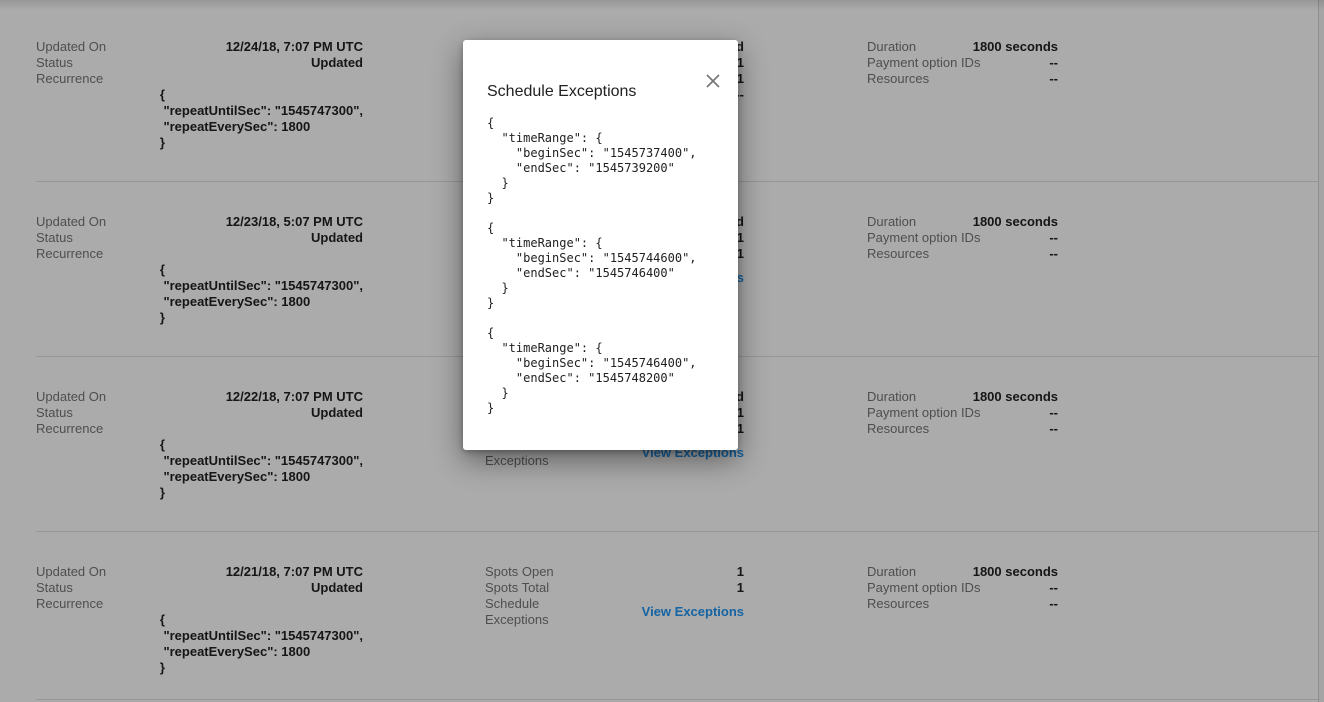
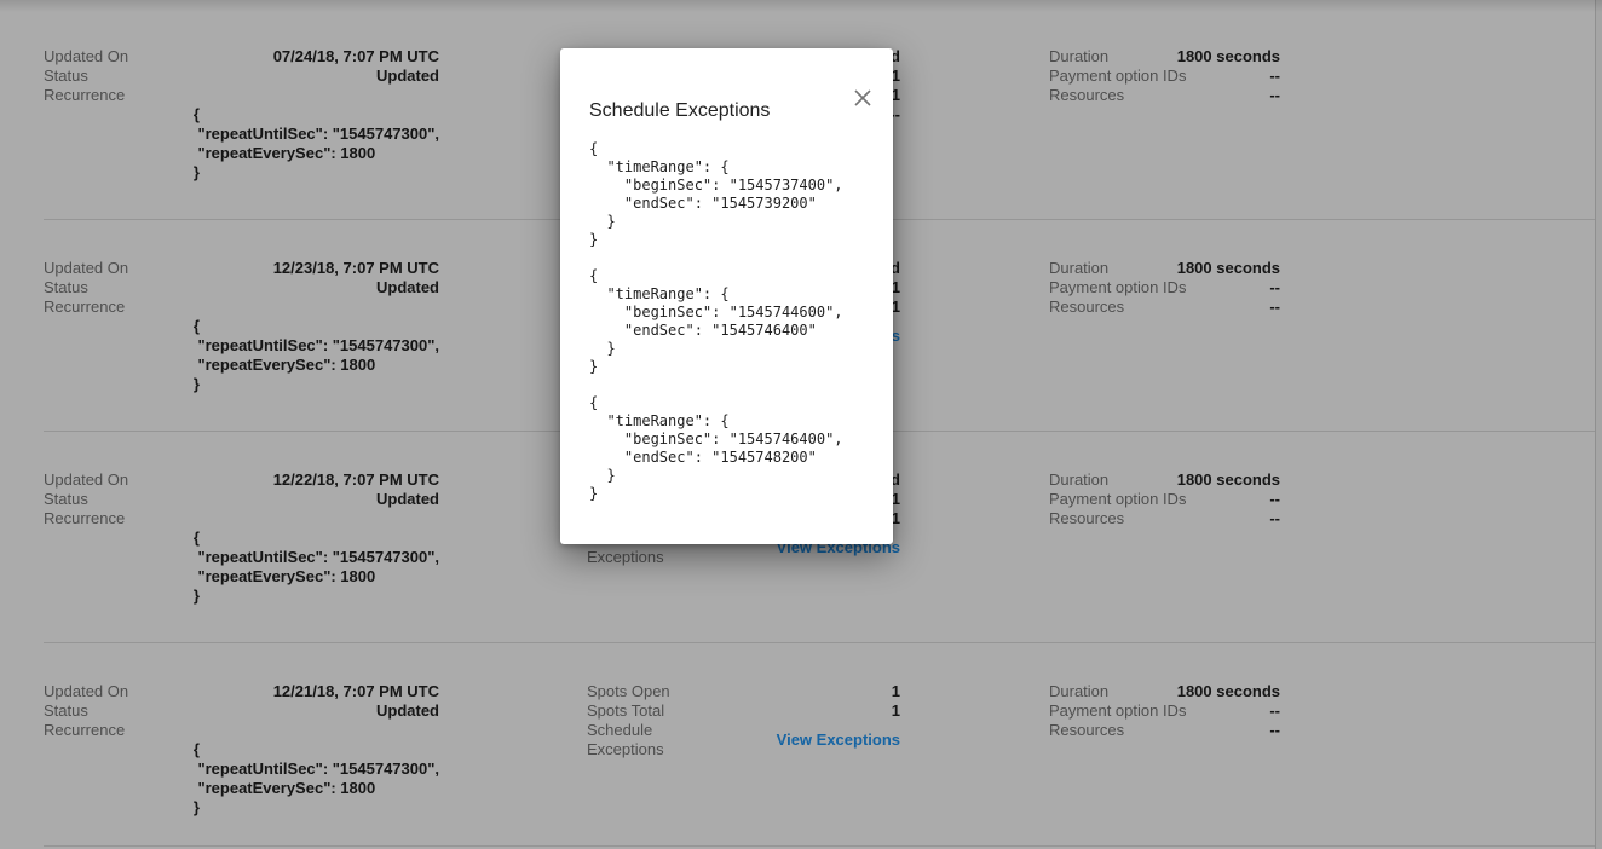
  Updated On
- 12/24/18, 7:07 PM UTC
+ 07/24/18, 7:07 PM UTC
  Status
  Updated
  Recurrence
  {
  "repeatUntilSec": "1545747300",
  "repeatEverySec": 1800
  }
  1
  1
  Duration
  1800 seconds
  Payment option IDs
  --
  Resources
  --
  Updated On
- 12/23/18, 5:07 PM UTC
+ 12/23/18, 7:07 PM UTC
  Status
  Updated
  Recurrence
  {
  "repeatUntilSec": "1545747300",
  "repeatEverySec": 1800
  }
  1
  1
  Duration
  1800 seconds
  Payment option IDs
  --
  Resources
  --
  Updated On
  12/22/18, 7:07 PM UTC
  Status
  Updated
  Recurrence
  {
  "repeatUntilSec": "1545747300",
  "repeatEverySec": 1800
  }
  1
  1
  View Exceptions
  Duration
  1800 seconds
  Payment option IDs
  --
  Resources
  --
  Updated On
  12/21/18, 7:07 PM UTC
  Status
  Updated
  Recurrence
  {
  "repeatUntilSec": "1545747300",
  "repeatEverySec": 1800
  }
  Spots Open
  1
  Spots Total
  1
  Schedule Exceptions
  View Exceptions
  Duration
  1800 seconds
  Payment option IDs
  --
  Resources
  --
  Schedule Exceptions
  {
  "timeRange": {
  "beginSec": "1545737400",
  "endSec": "1545739200"
  }
  }
  {
  "timeRange": {
  "beginSec": "1545744600",
  "endSec": "1545746400"
  }
  }
  {
  "timeRange": {
  "beginSec": "1545746400",
  "endSec": "1545748200"
  }
  }
